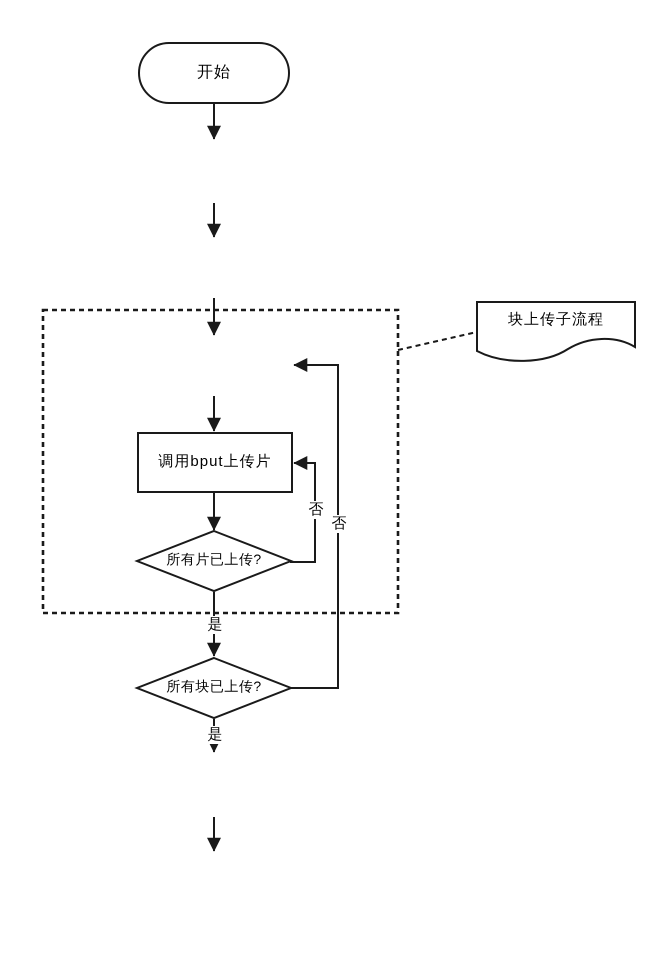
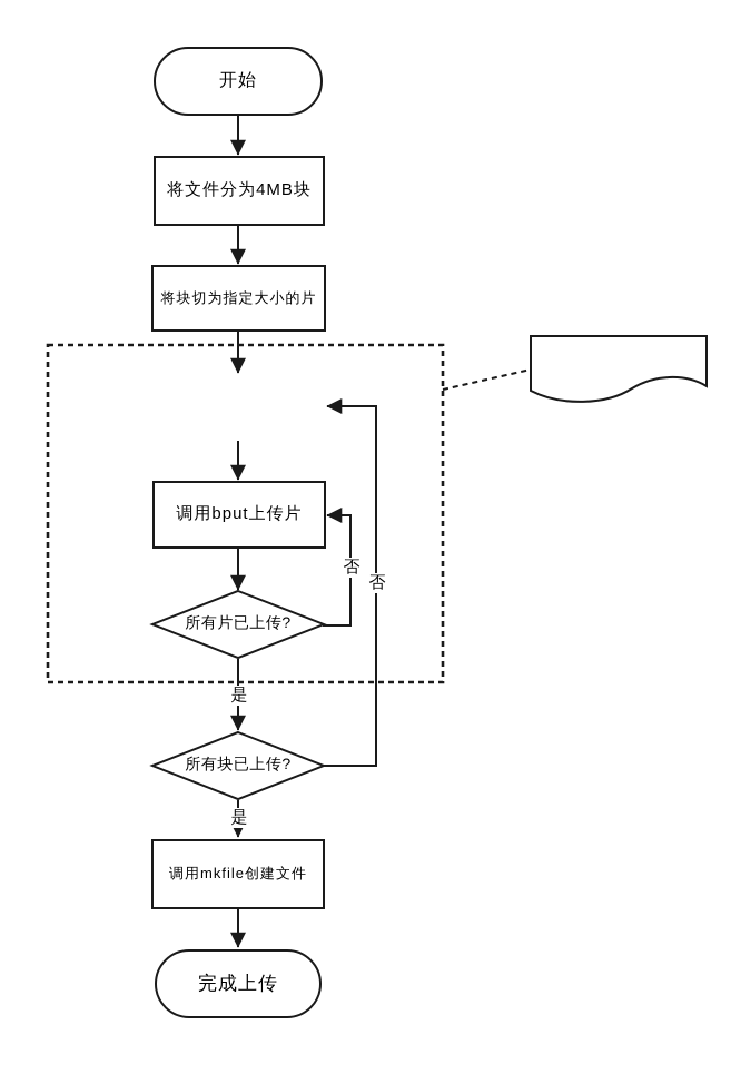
  开始
+ 将文件分为4MB块
+ 将块切为指定大小的片
  调用bput上传片
+ 调用mkfile创建文件
+ 完成上传
  所有片已上传?
  所有块已上传?
- 块上传子流程
  是
  是
  否
  否
